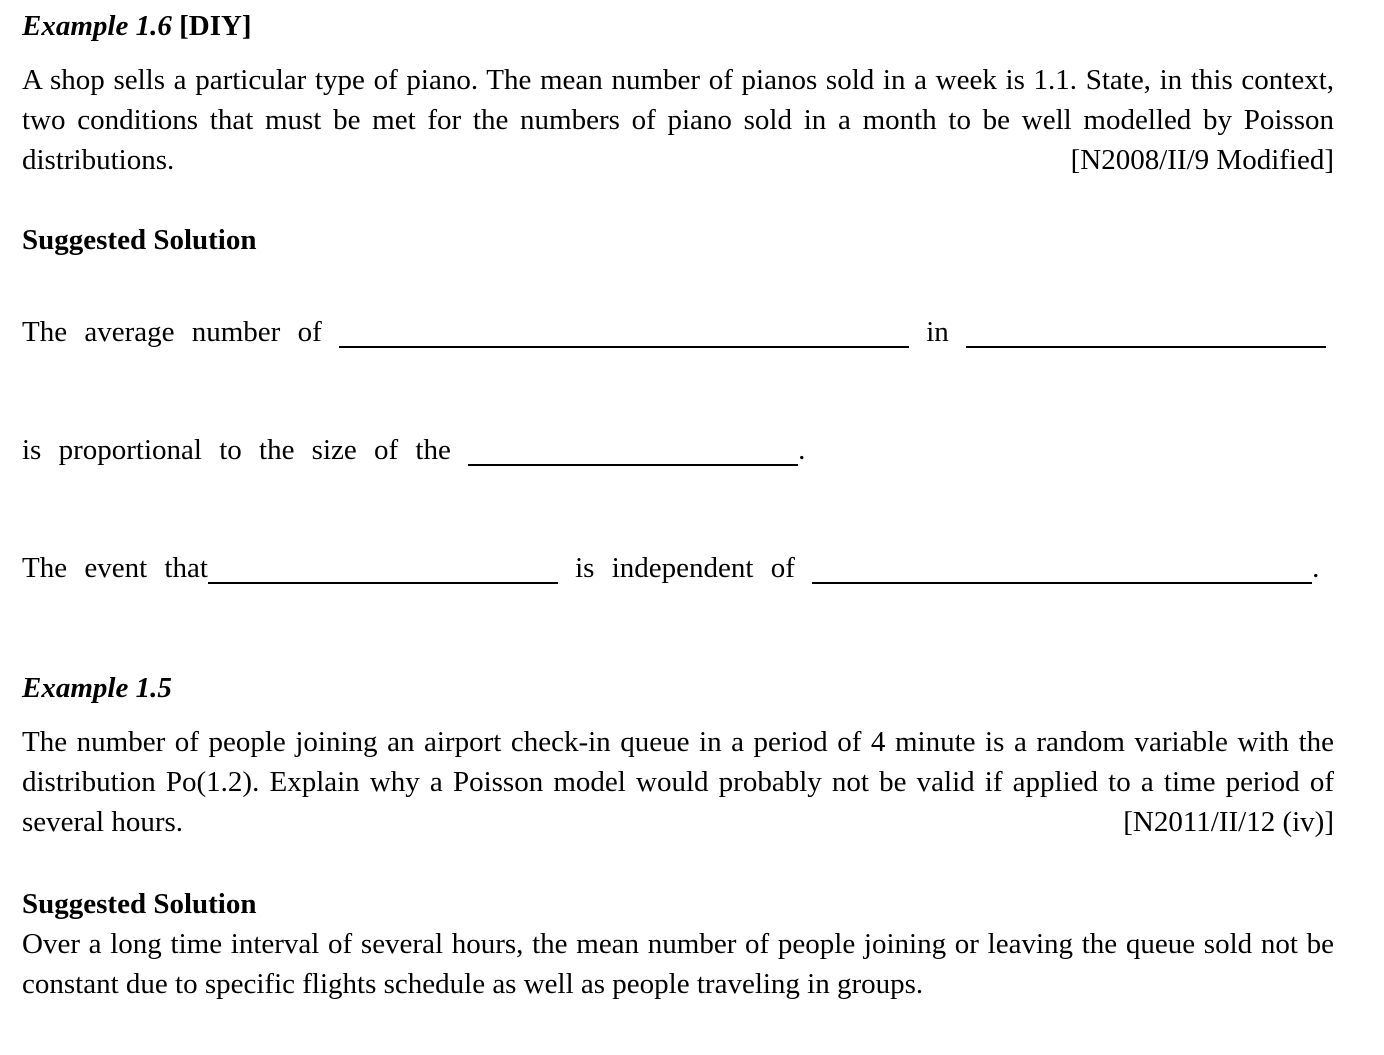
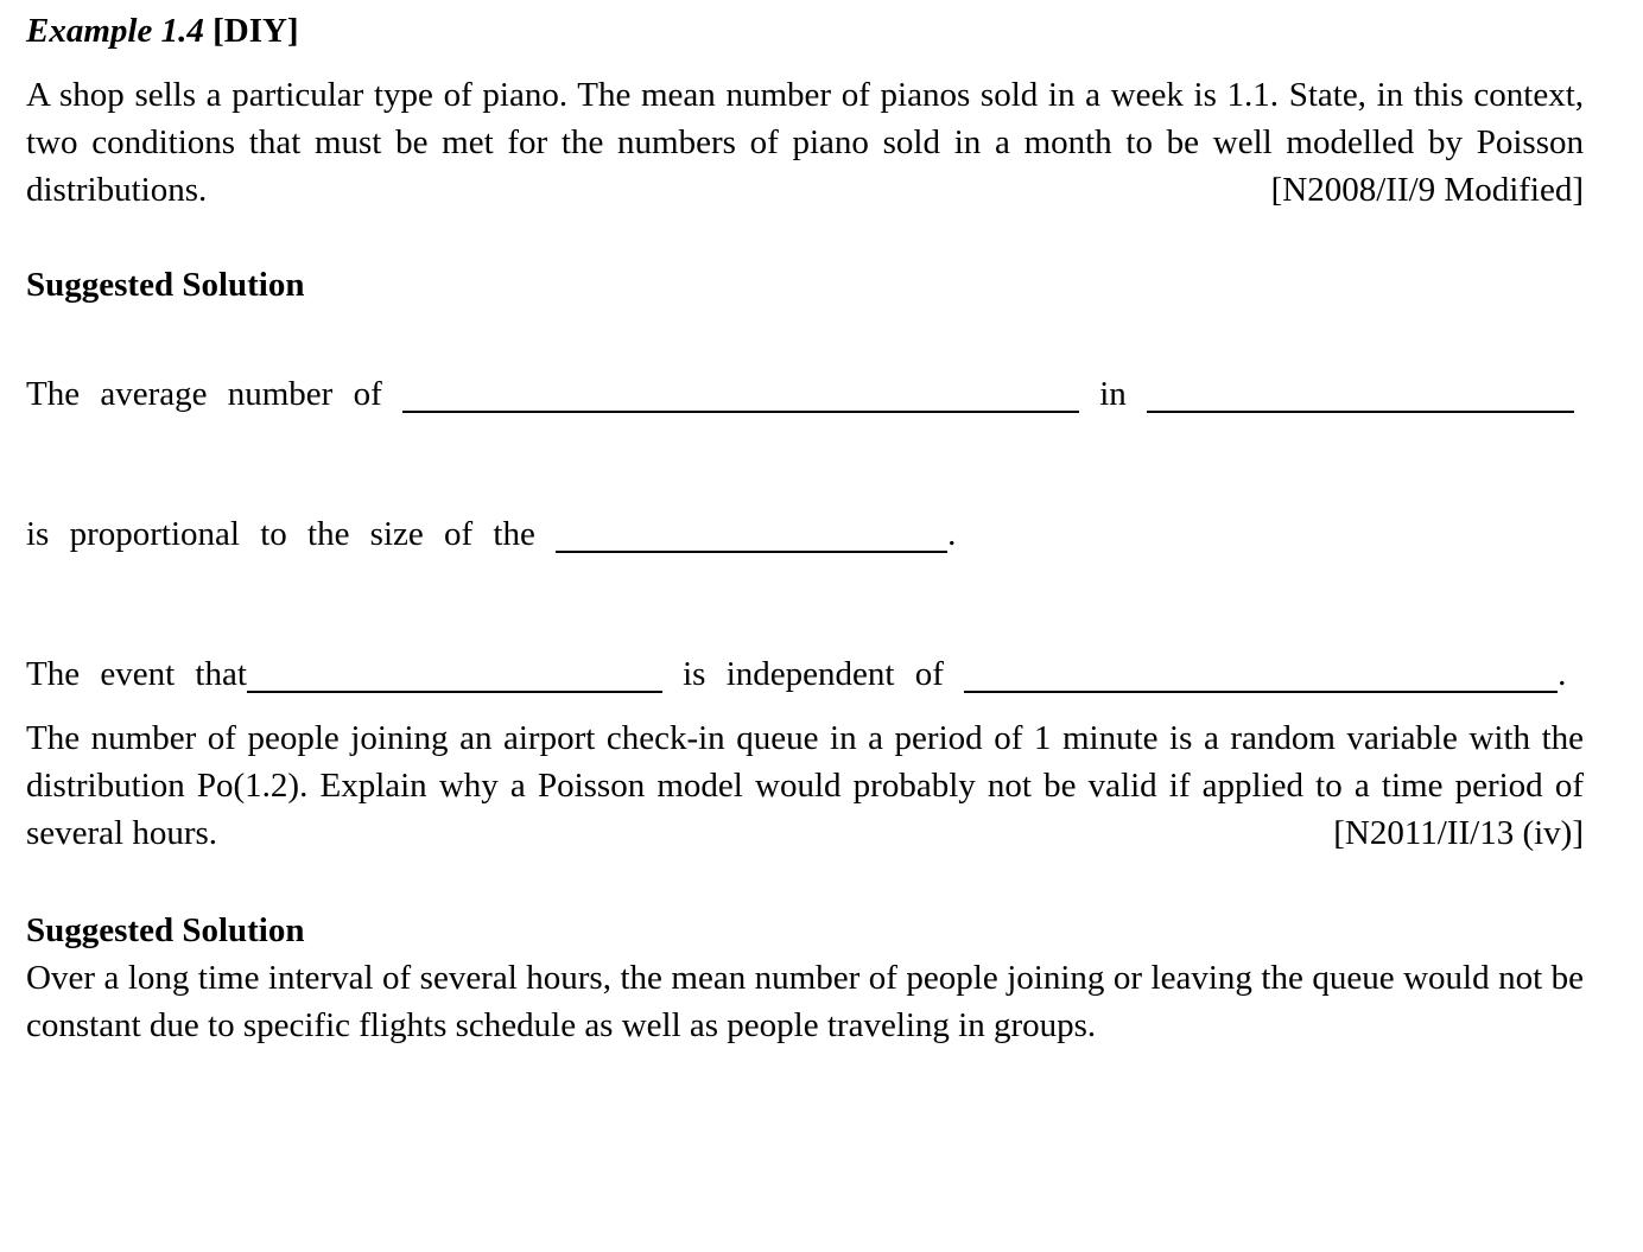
- Example 1.6 [DIY]
+ Example 1.4 [DIY]
  A shop sells a particular type of piano. The mean number of pianos sold in a week is 1.1. State, in this context, two conditions that must be met for the numbers of piano sold in a month to be well modelled by Poisson distributions.
  [N2008/II/9 Modified]
  Suggested Solution
  The average number of in
  is proportional to the size of the .
  The event that is independent of .
- Example 1.5
- The number of people joining an airport check-in queue in a period of 4 minute is a random variable with the distribution Po(1.2). Explain why a Poisson model would probably not be valid if applied to a time period of several hours.
+ The number of people joining an airport check-in queue in a period of 1 minute is a random variable with the distribution Po(1.2). Explain why a Poisson model would probably not be valid if applied to a time period of several hours.
- [N2011/II/12 (iv)]
+ [N2011/II/13 (iv)]
  Suggested Solution
- Over a long time interval of several hours, the mean number of people joining or leaving the queue sold not be constant due to specific flights schedule as well as people traveling in groups.
+ Over a long time interval of several hours, the mean number of people joining or leaving the queue would not be constant due to specific flights schedule as well as people traveling in groups.
